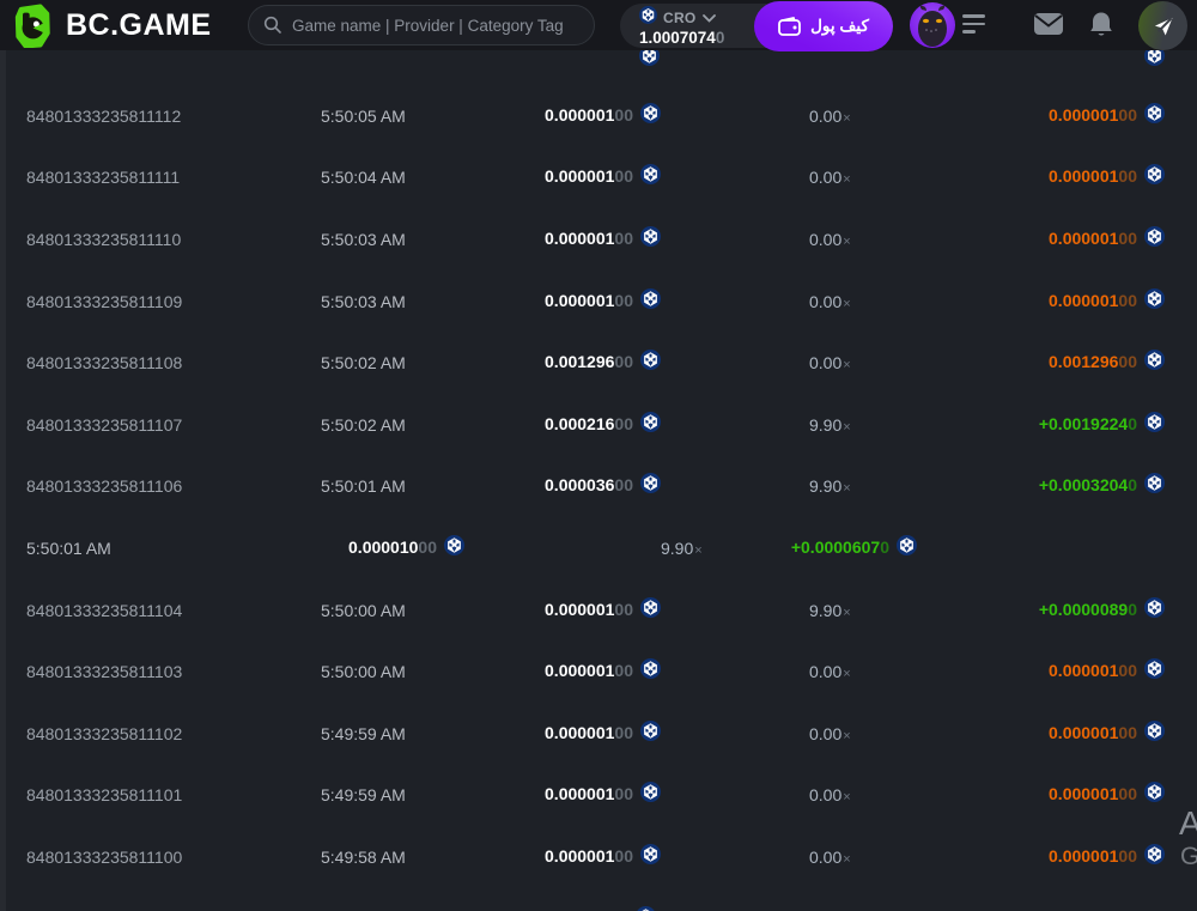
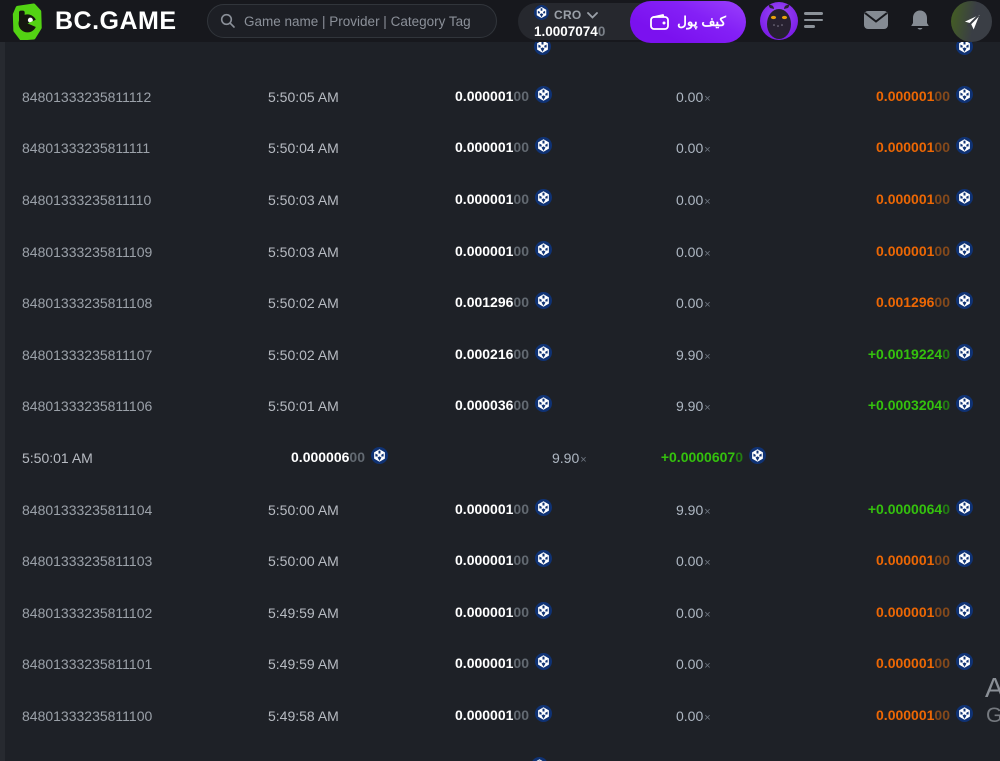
  BC.GAME
  Game name | Provider | Category Tag
  CRO
  1.00070740
  کیف پول
  84801333235811112
  5:50:05 AM
  0.00000100
  0.00×
  0.00000100
  84801333235811111
  5:50:04 AM
  0.00000100
  0.00×
  0.00000100
  84801333235811110
  5:50:03 AM
  0.00000100
  0.00×
  0.00000100
  84801333235811109
  5:50:03 AM
  0.00000100
  0.00×
  0.00000100
  84801333235811108
  5:50:02 AM
  0.00129600
  0.00×
  0.00129600
  84801333235811107
  5:50:02 AM
  0.00021600
  9.90×
  +0.00192240
  84801333235811106
  5:50:01 AM
  0.00003600
  9.90×
  +0.00032040
  5:50:01 AM
- 0.00001000
+ 0.00000600
  9.90×
  +0.00006070
  84801333235811104
  5:50:00 AM
  0.00000100
  9.90×
- +0.00000890
+ +0.00000640
  84801333235811103
  5:50:00 AM
  0.00000100
  0.00×
  0.00000100
  84801333235811102
  5:49:59 AM
  0.00000100
  0.00×
  0.00000100
  84801333235811101
  5:49:59 AM
  0.00000100
  0.00×
  0.00000100
  84801333235811100
  5:49:58 AM
  0.00000100
  0.00×
  0.00000100
  A
  G
